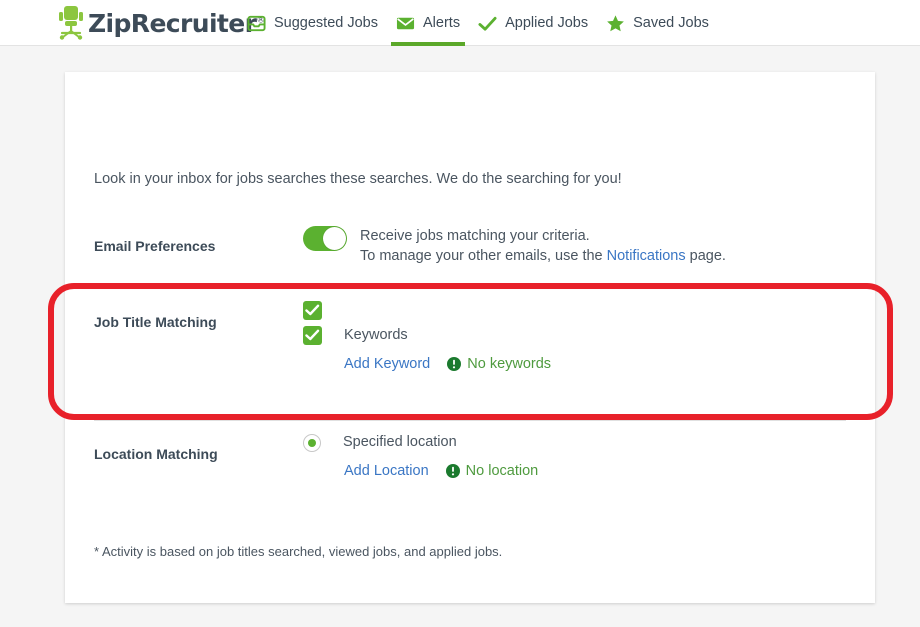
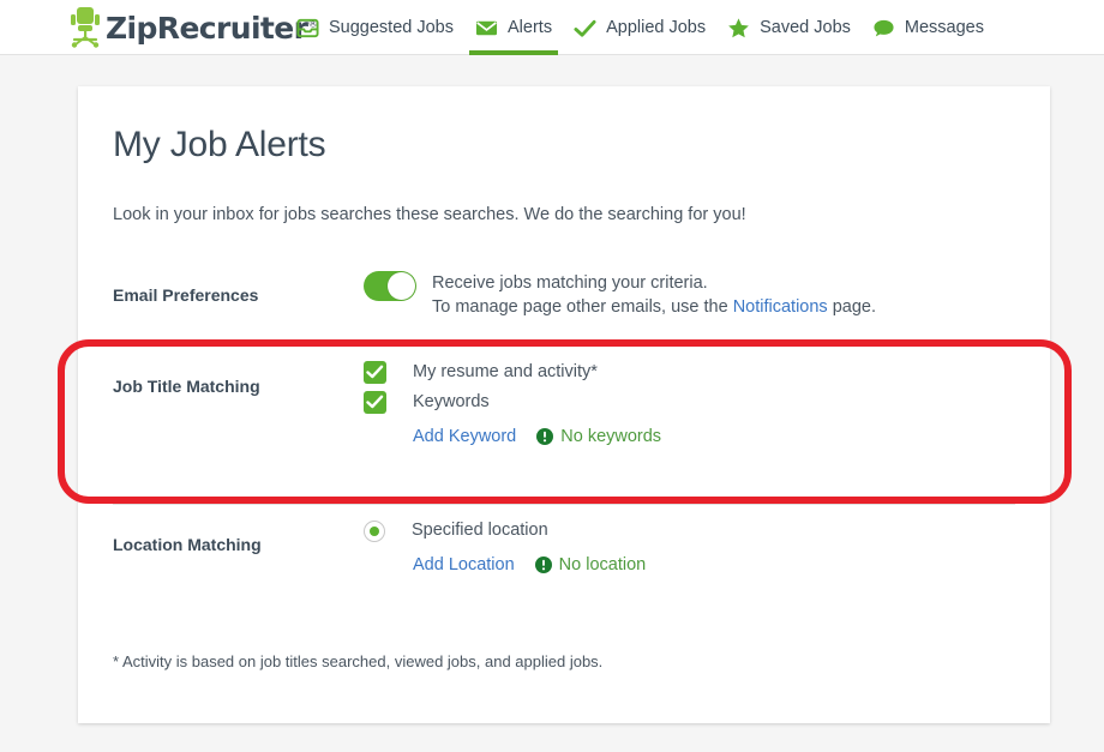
  ZipRecruite ®
  Suggested Jobs
  Alerts
  Applied Jobs
  Saved Jobs
+ Messages
+ My Job Alerts
  Look in your inbox for jobs searches these searches. We do the searching for you!
  Email Preferences
  Receive jobs matching your criteria.
- To manage your other emails, use the Notifications page.
+ To manage page other emails, use the Notifications page.
  Job Title Matching
+ My resume and activity*
  Keywords
  Add Keyword
  No keywords
  Location Matching
  Specified location
  Add Location
  No location
  * Activity is based on job titles searched, viewed jobs, and applied jobs.
